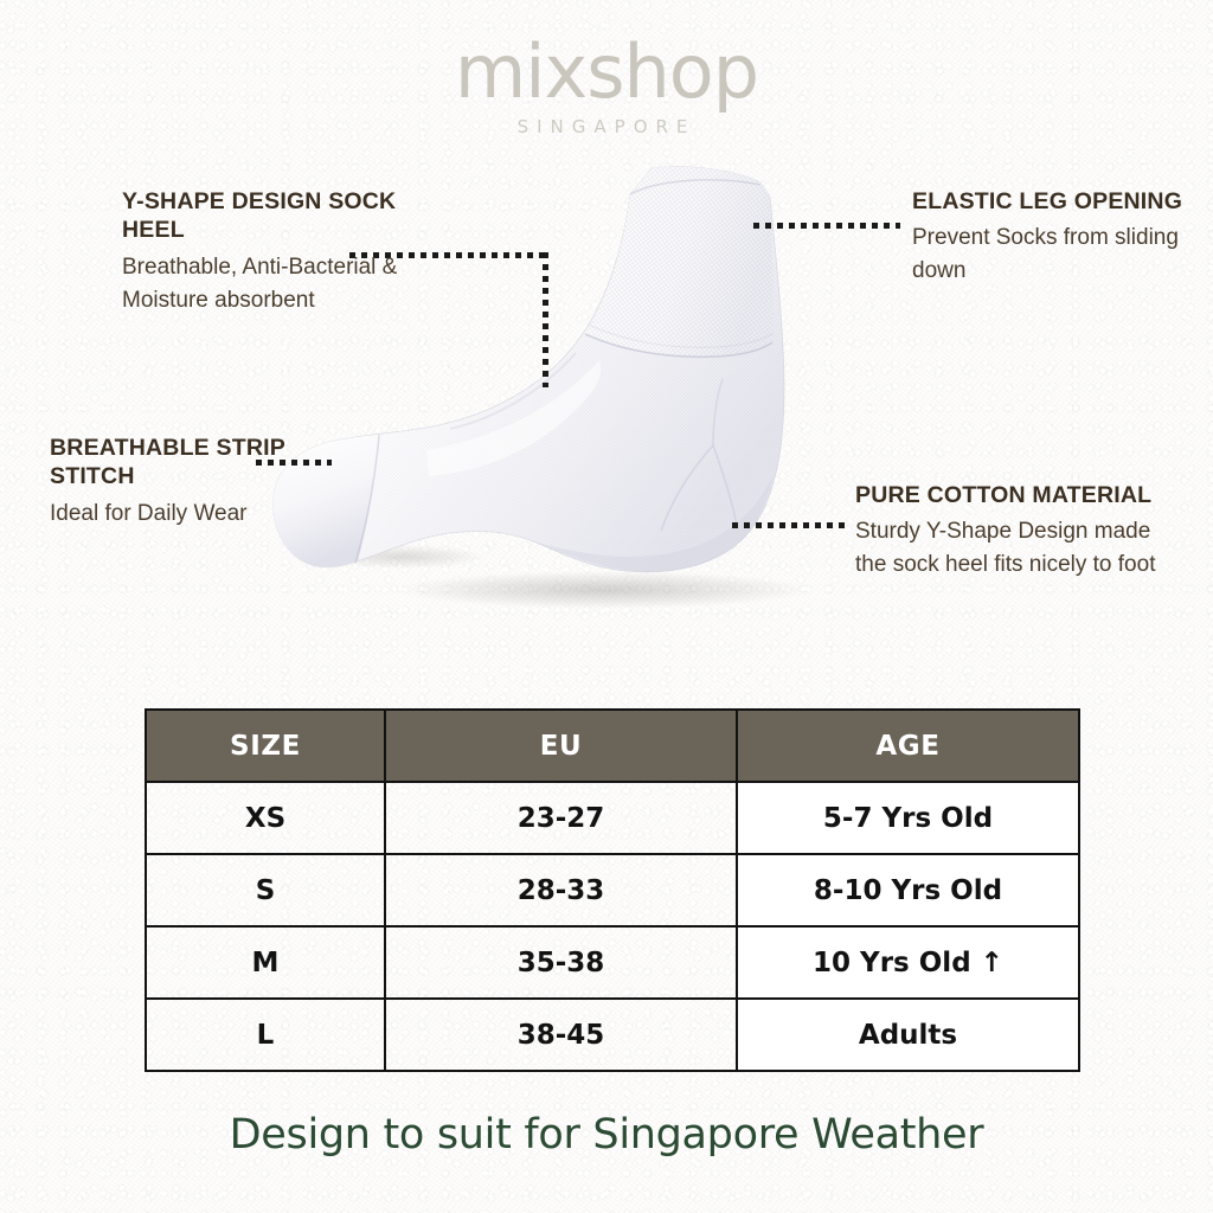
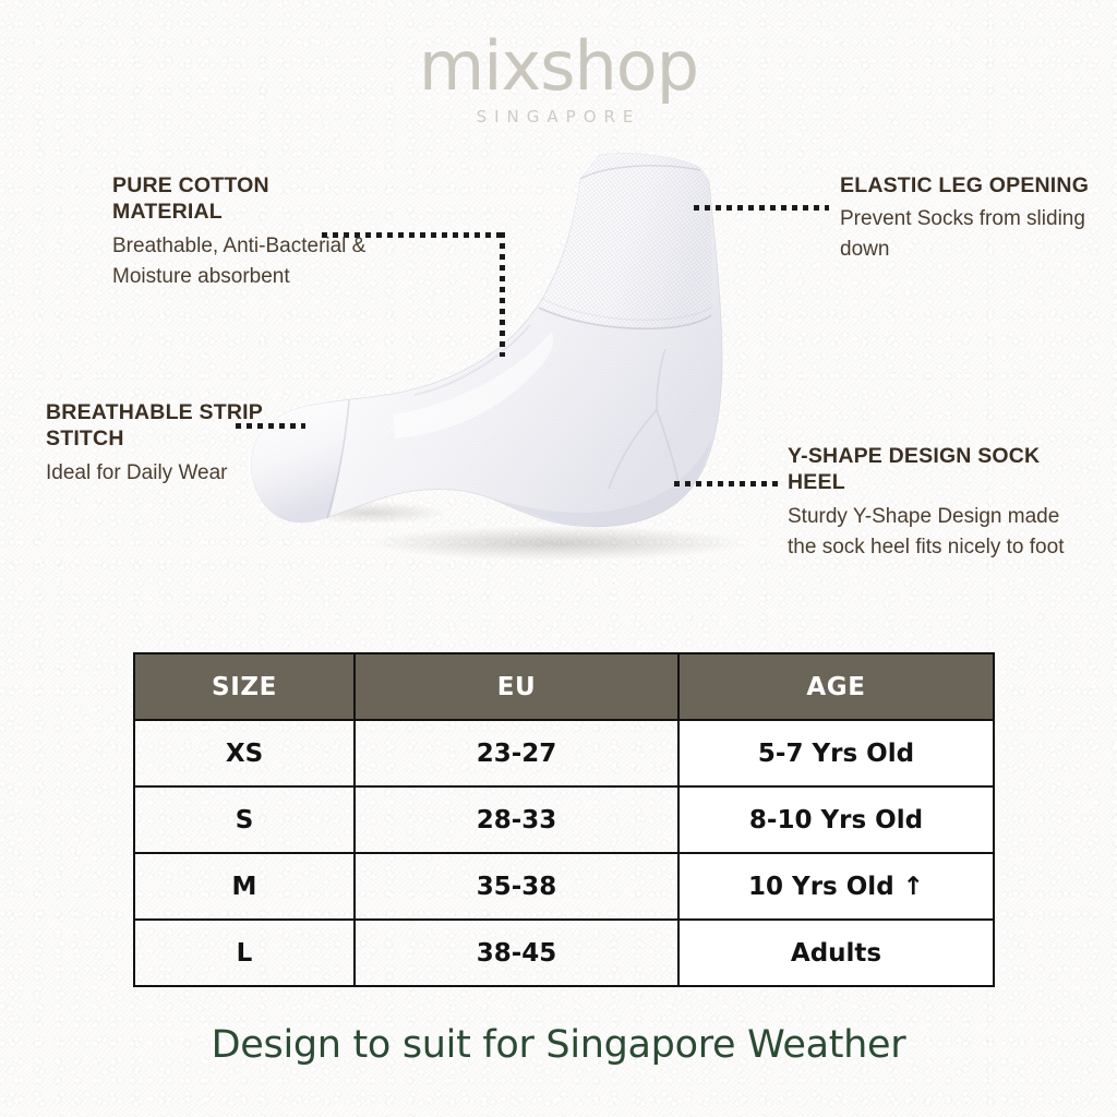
  mixshop
  SINGAPORE
- Y-SHAPE DESIGN SOCK HEEL
+ PURE COTTON MATERIAL
  Breathable, Anti-Bacterial & Moisture absorbent
  ELASTIC LEG OPENING
  Prevent Socks from sliding down
  BREATHABLE STRIP STITCH
  Ideal for Daily Wear
- PURE COTTON MATERIAL
+ Y-SHAPE DESIGN SOCK HEEL
  Sturdy Y-Shape Design made the sock heel fits nicely to foot
  SIZE	EU	AGE
  XS	23-27	5-7 Yrs Old
  S	28-33	8-10 Yrs Old
  M	35-38	10 Yrs Old ↑
  L	38-45	Adults
  Design to suit for Singapore Weather
